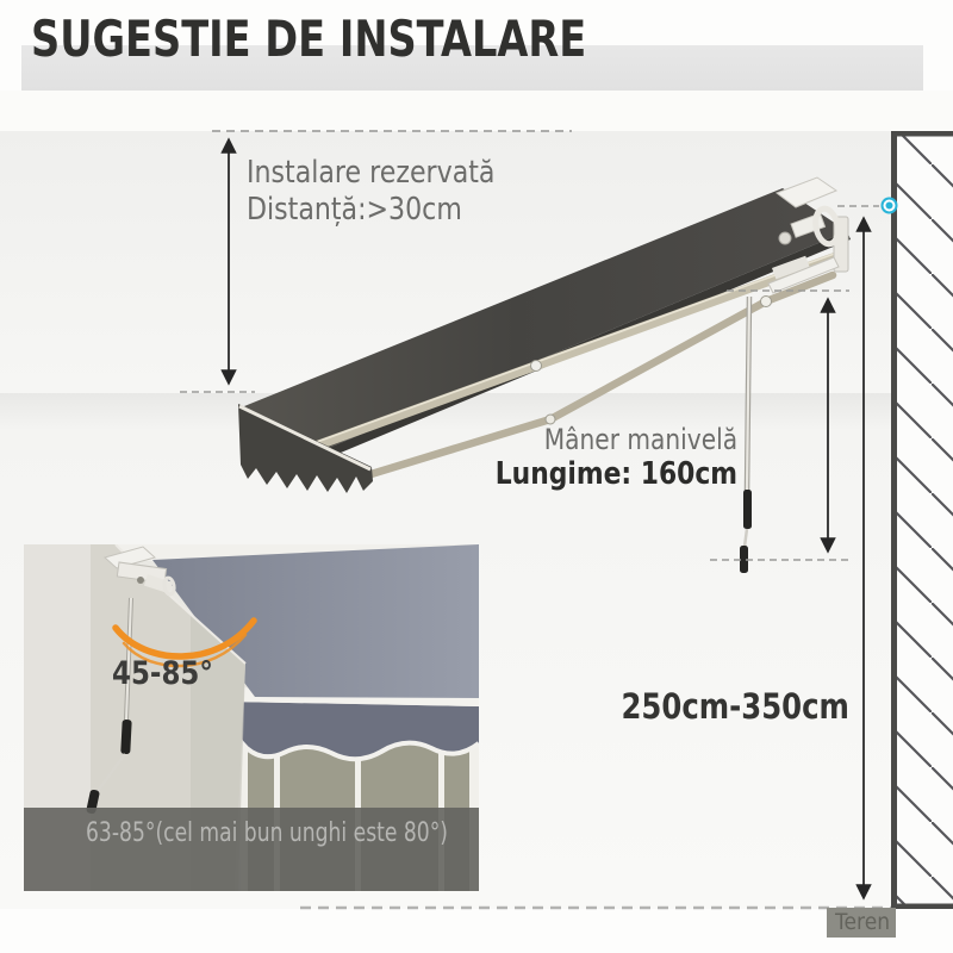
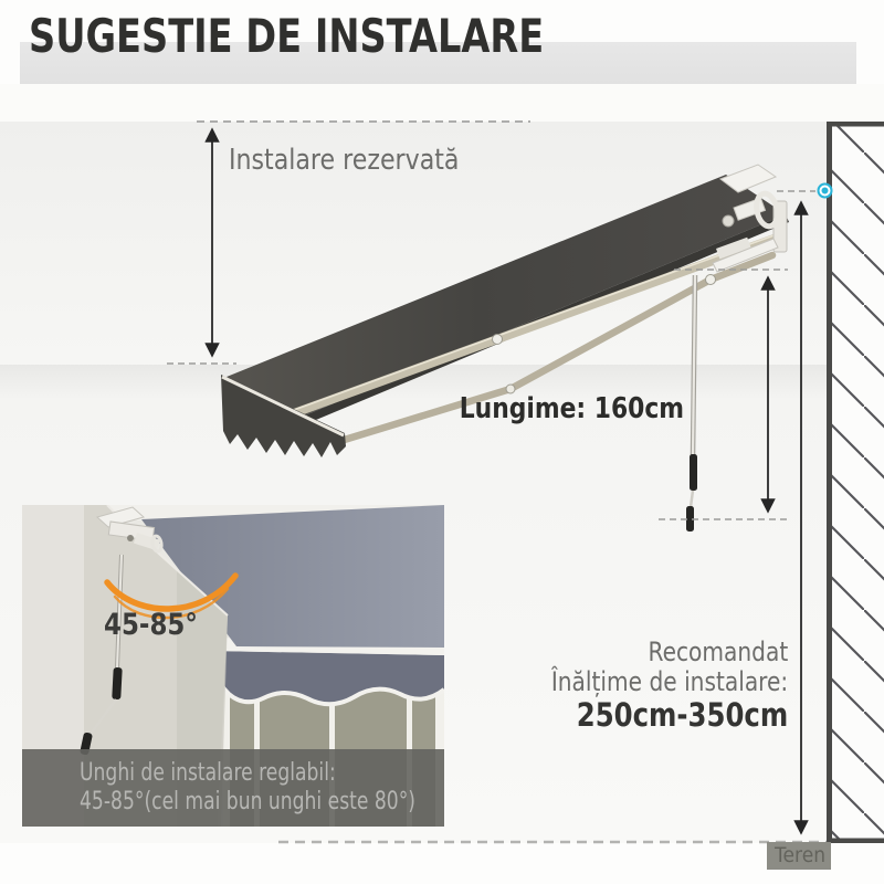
  SUGESTIE DE INSTALARE
  Instalare rezervată
- Distanță:>30cm
- Mâner manivelă
  Lungime: 160cm
+ Recomandat
+ Înălțime de instalare:
  250cm-350cm
  Teren
  45-85°
+ Unghi de instalare reglabil:
- 63-85°(cel mai bun unghi este 80°)
+ 45-85°(cel mai bun unghi este 80°)
